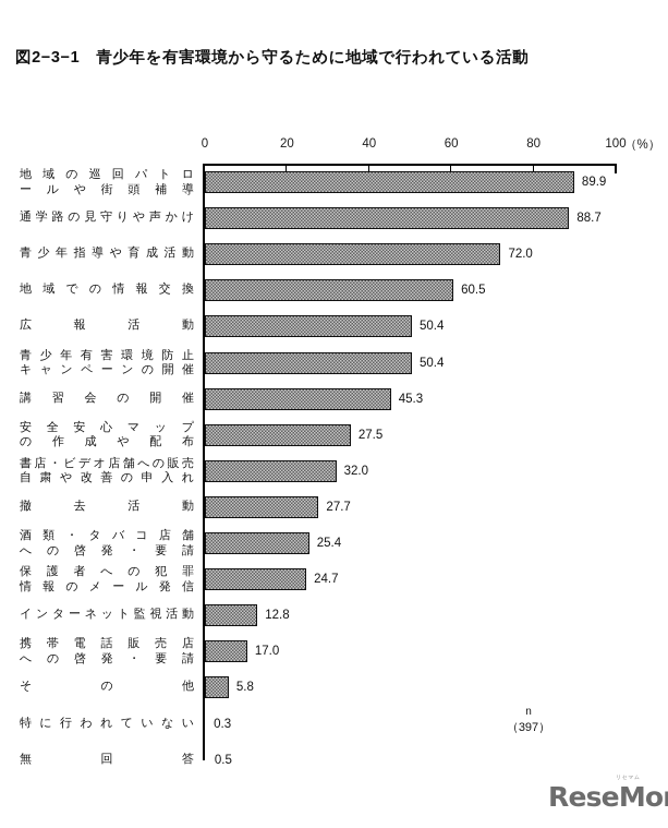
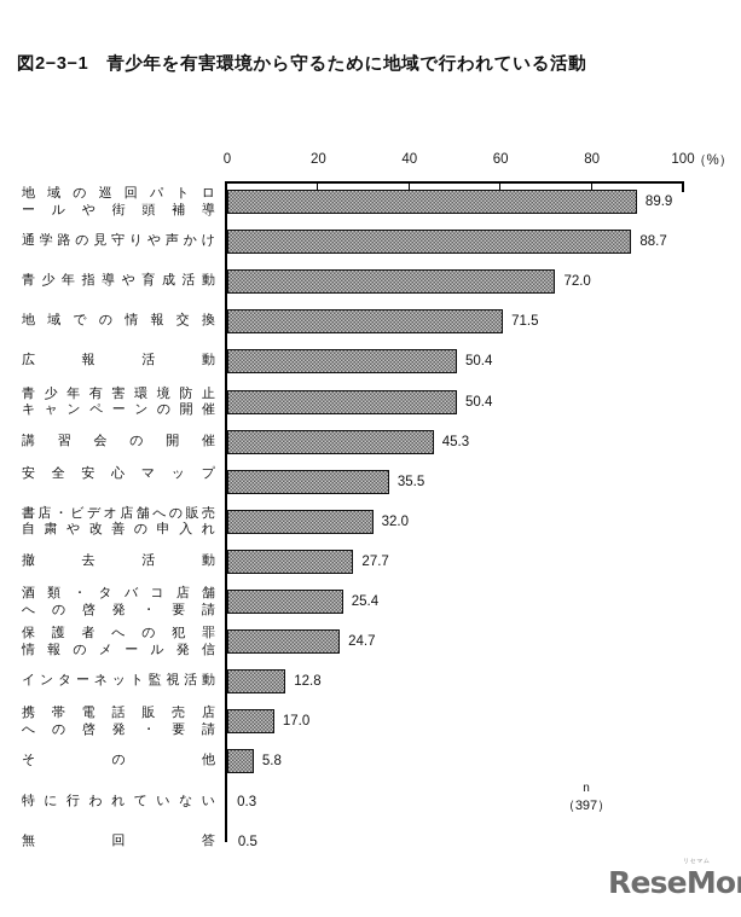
  図2−3−1 青少年を有害環境から守るために地域で行われている活動
  0
  20
  40
  60
  80
  100
  （%）
  地域の巡回パトロ
  ールや街頭補導
  89.9
  通学路の見守りや声かけ
  88.7
  青少年指導や育成活動
  72.0
  地域での情報交換
- 60.5
+ 71.5
  広報活動
  50.4
  青少年有害環境防止
  キャンペーンの開催
  50.4
  講習会の開催
  45.3
  安全安心マップ
- の作成や配布
- 27.5
+ 35.5
  書店・ビデオ店舗への販売
  自粛や改善の申入れ
  32.0
  撤去活動
  27.7
  酒類・タバコ店舗
  への啓発・要請
  25.4
  保護者への犯罪
  情報のメール発信
  24.7
  インターネット監視活動
  12.8
  携帯電話販売店
  への啓発・要請
  17.0
  その他
  5.8
  特に行われていない
  0.3
  無回答
  0.5
  n
  （397）
  ReseMo
